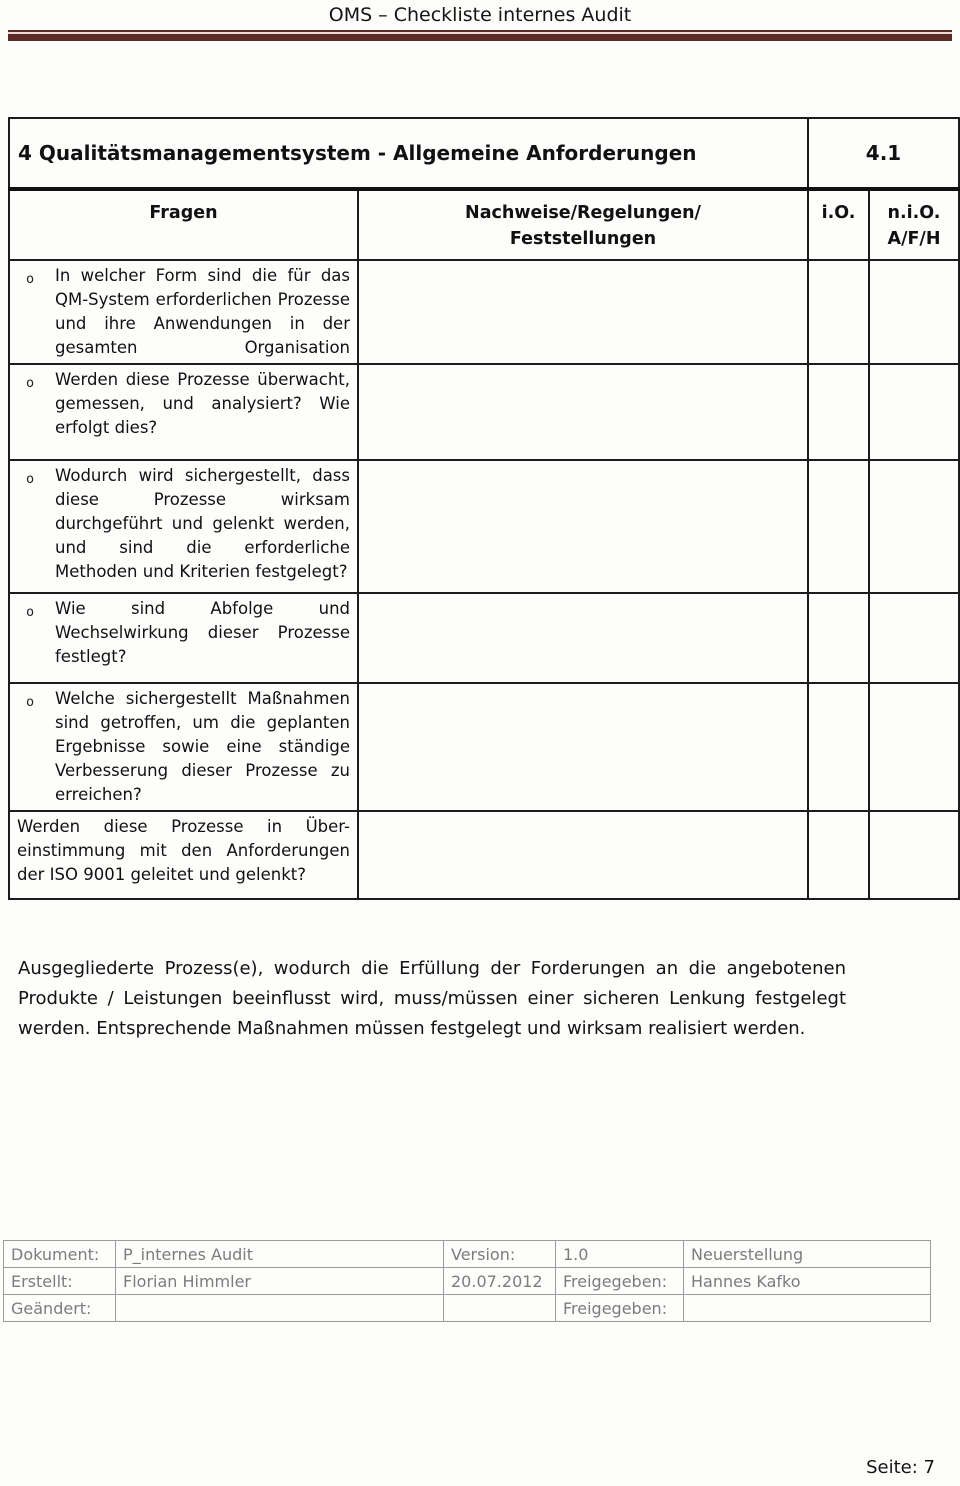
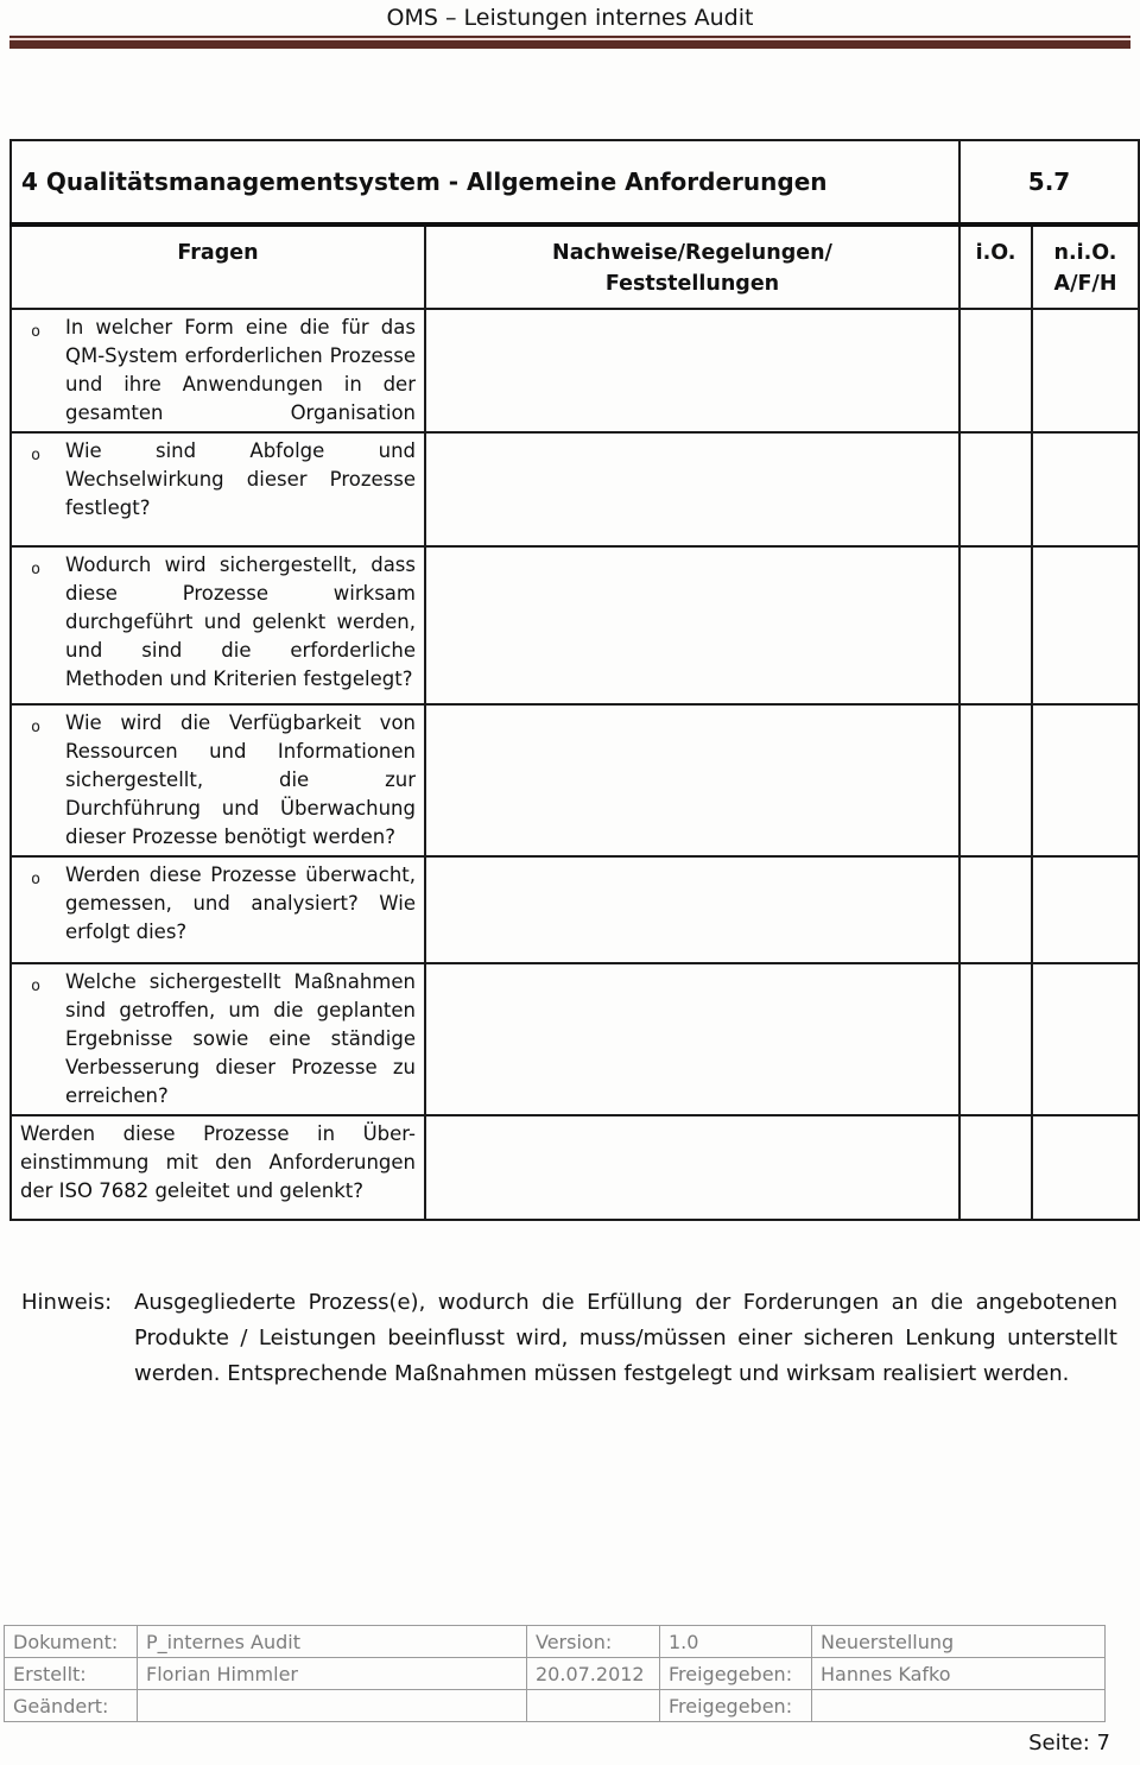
- OMS – Checkliste internes Audit
+ OMS – Leistungen internes Audit
- 4 Qualitätsmanagementsystem - Allgemeine Anforderungen	4.1
+ 4 Qualitätsmanagementsystem - Allgemeine Anforderungen	5.7
  Fragen	Nachweise/Regelungen/ Feststellungen	i.O.	n.i.O. A/F/H
- o In welcher Form sind die für das QM-System erforderlichen Prozesse und ihre Anwendungen in der gesamten Organisation
+ o In welcher Form eine die für das QM-System erforderlichen Prozesse und ihre Anwendungen in der gesamten Organisation
- o Werden diese Prozesse überwacht, gemessen, und analysiert? Wie erfolgt dies?
+ o Wie sind Abfolge und Wechselwirkung dieser Prozesse festlegt?
  o Wodurch wird sichergestellt, dass diese Prozesse wirksam durchgeführt und gelenkt werden, und sind die erforderliche Methoden und Kriterien festgelegt?
+ o Wie wird die Verfügbarkeit von Ressourcen und Informationen sichergestellt, die zur Durchführung und Überwachung dieser Prozesse benötigt werden?
- o Wie sind Abfolge und Wechselwirkung dieser Prozesse festlegt?
+ o Werden diese Prozesse überwacht, gemessen, und analysiert? Wie erfolgt dies?
  o Welche sichergestellt Maßnahmen sind getroffen, um die geplanten Ergebnisse sowie eine ständige Verbesserung dieser Prozesse zu erreichen?
- Werden diese Prozesse in Über-einstimmung mit den Anforderungen der ISO 9001 geleitet und gelenkt?
+ Werden diese Prozesse in Über-einstimmung mit den Anforderungen der ISO 7682 geleitet und gelenkt?
+ Hinweis:
- Ausgegliederte Prozess(e), wodurch die Erfüllung der Forderungen an die angebotenen Produkte / Leistungen beeinflusst wird, muss/müssen einer sicheren Lenkung festgelegt werden. Entsprechende Maßnahmen müssen festgelegt und wirksam realisiert werden.
+ Ausgegliederte Prozess(e), wodurch die Erfüllung der Forderungen an die angebotenen Produkte / Leistungen beeinflusst wird, muss/müssen einer sicheren Lenkung unterstellt werden. Entsprechende Maßnahmen müssen festgelegt und wirksam realisiert werden.
  Dokument:	P_internes Audit	Version:	1.0	Neuerstellung
  Erstellt:	Florian Himmler	20.07.2012	Freigegeben:	Hannes Kafko
  Geändert:			Freigegeben:
  Seite: 7
